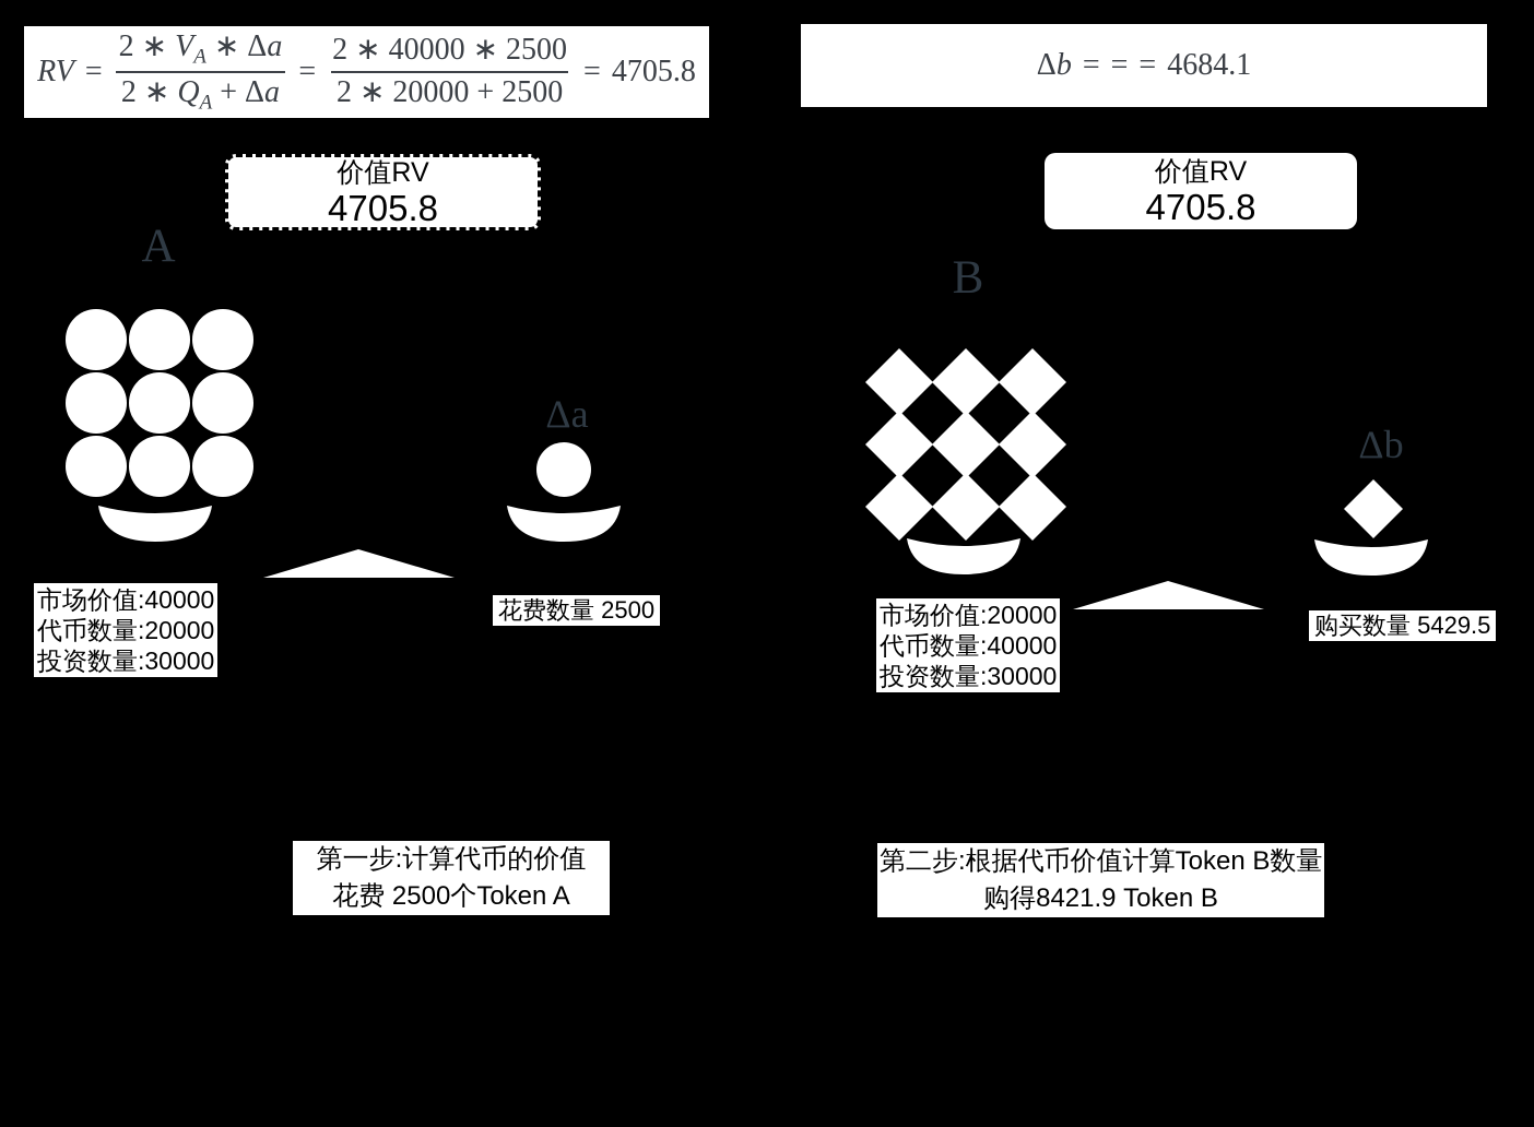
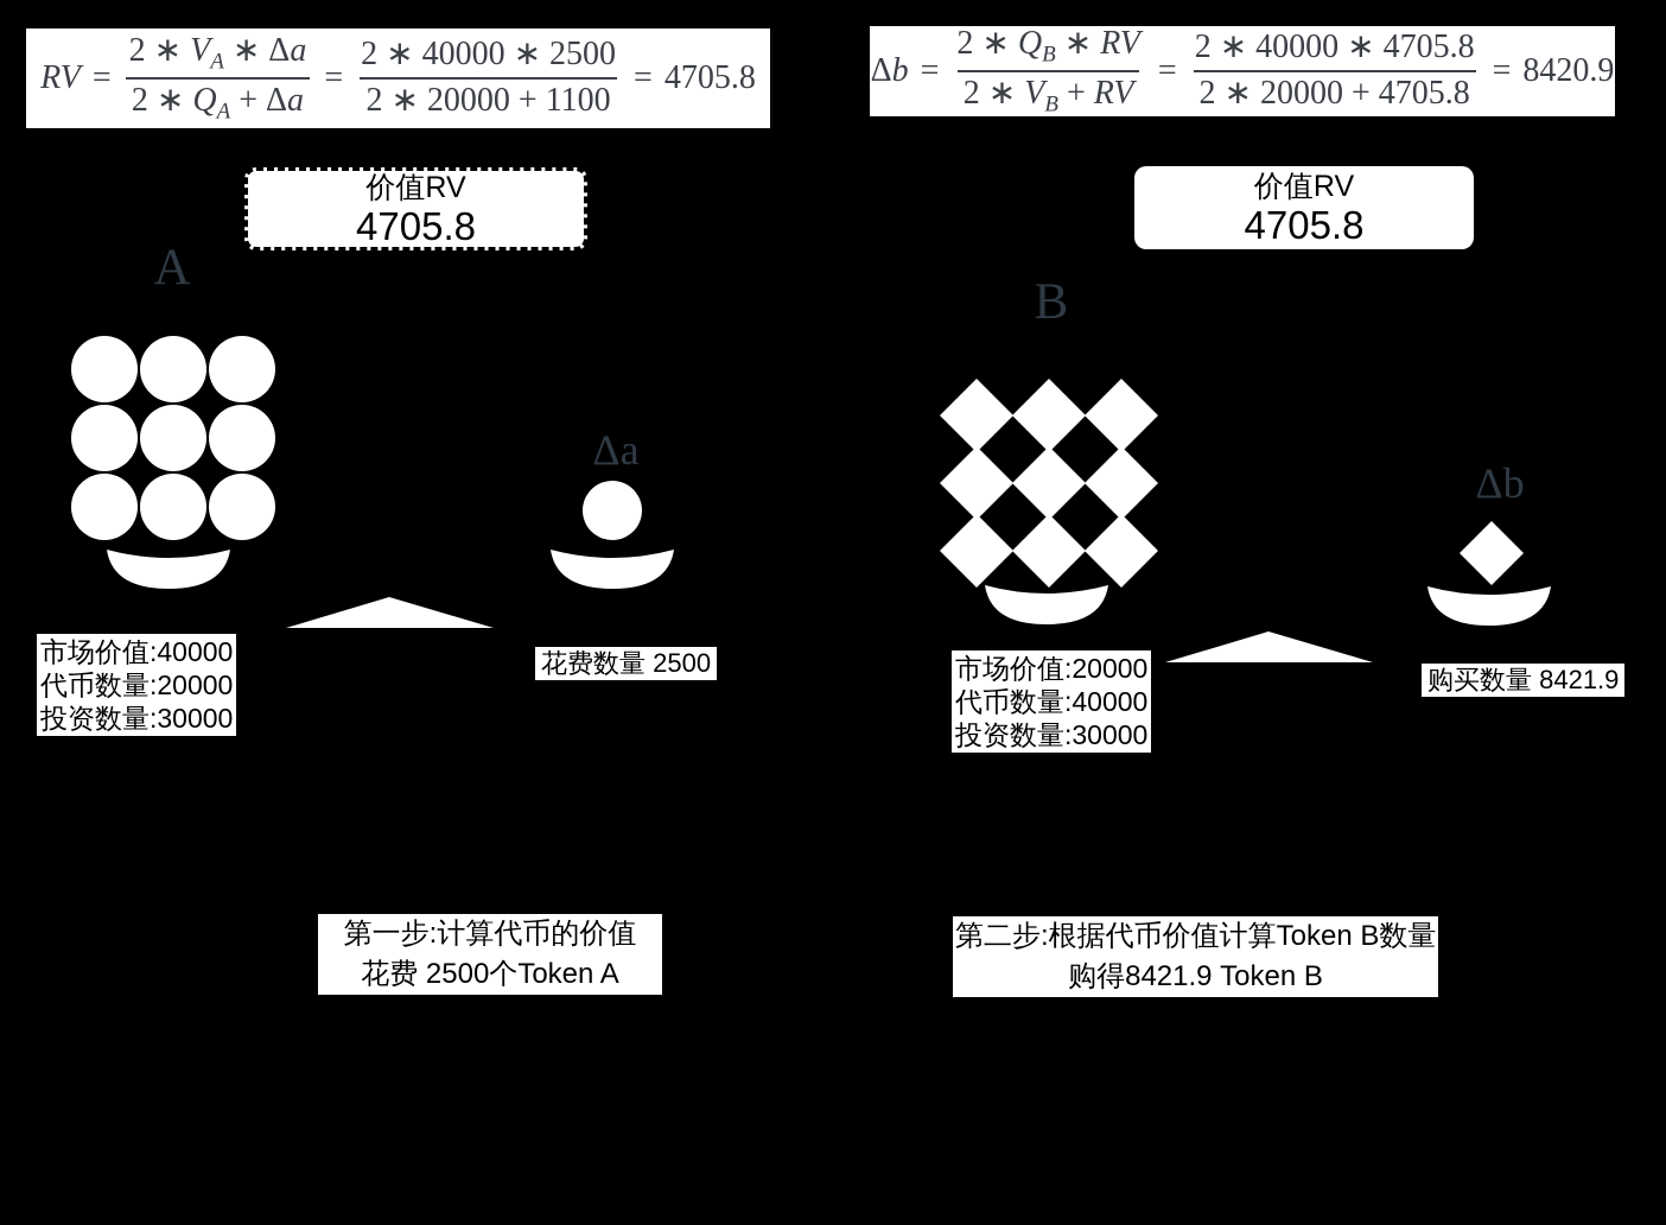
  RV
  =
  2 ∗ VA ∗ Δa
  2 ∗ QA + Δa
  =
  2 ∗ 40000 ∗ 2500
- 2 ∗ 20000 + 2500
+ 2 ∗ 20000 + 1100
  =
  4705.8
  Δb
  =
+ 2 ∗ QB ∗ RV
+ 2 ∗ VB + RV
  =
+ 2 ∗ 40000 ∗ 4705.8
+ 2 ∗ 20000 + 4705.8
  =
- 4684.1
+ 8420.9
  价值RV
  4705.8
  价值RV
  4705.8
  A
  Δa
  市场价值:40000
  代币数量:20000
  投资数量:30000
  花费数量 2500
  第一步:计算代币的价值
  花费 2500个Token A
  B
  Δb
  市场价值:20000
  代币数量:40000
  投资数量:30000
- 购买数量 5429.5
+ 购买数量 8421.9
  第二步:根据代币价值计算Token B数量
  购得8421.9 Token B
